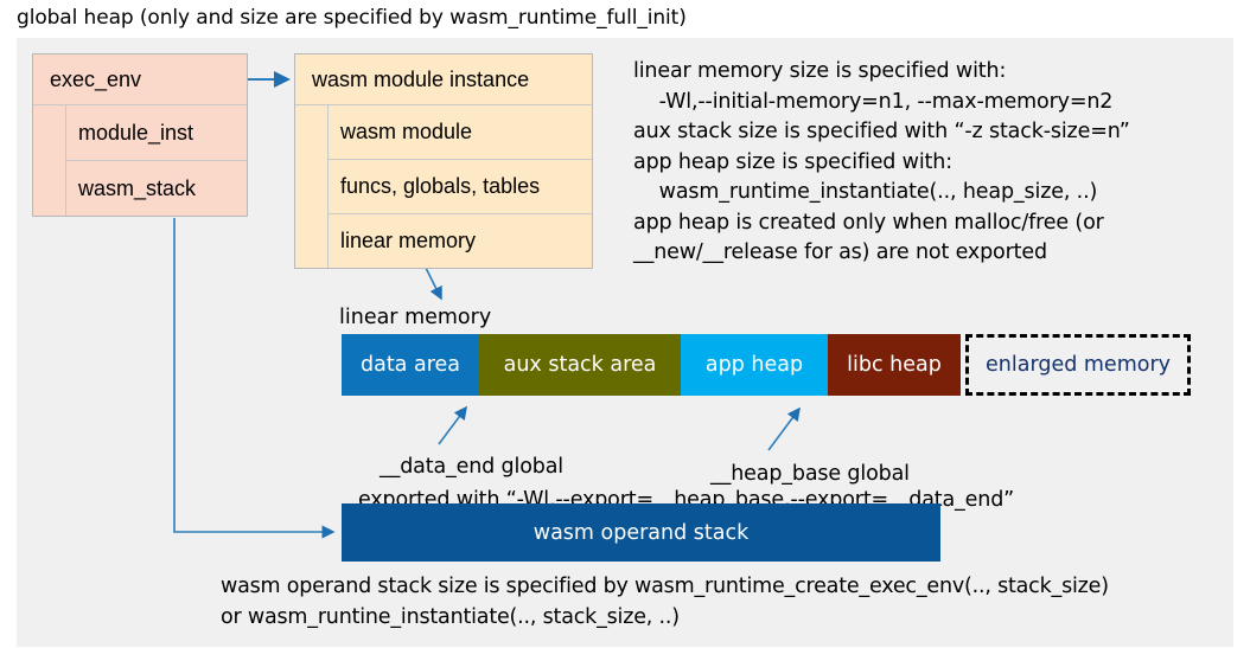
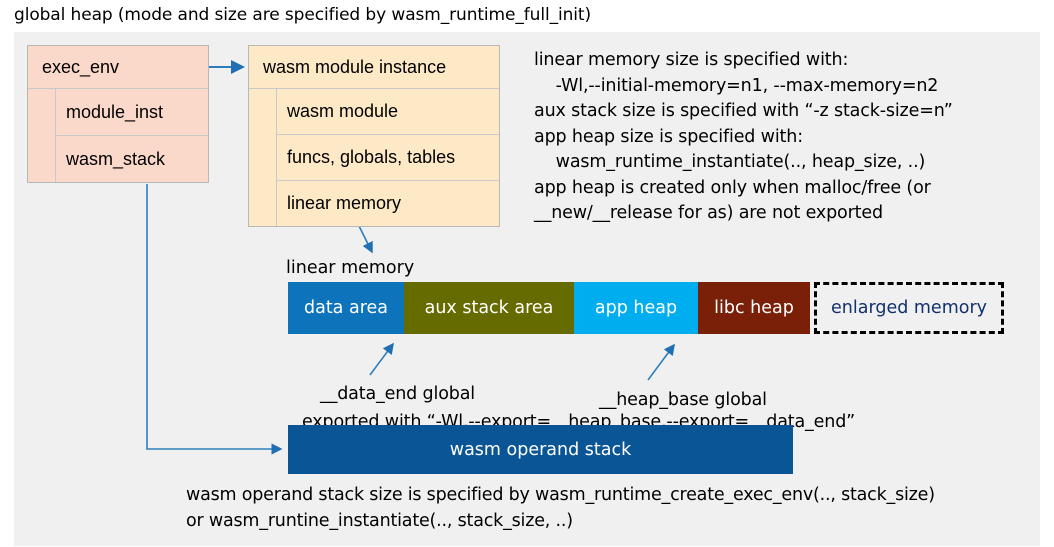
- global heap (only and size are specified by wasm_runtime_full_init)
+ global heap (mode and size are specified by wasm_runtime_full_init)
  exec_env
  module_inst
  wasm_stack
  wasm module instance
  wasm module
  funcs, globals, tables
  linear memory
  linear memory size is specified with:
  -Wl,--initial-memory=n1, --max-memory=n2
  aux stack size is specified with “-z stack-size=n”
  app heap size is specified with:
  wasm_runtime_instantiate(.., heap_size, ..)
  app heap is created only when malloc/free (or
  __new/__release for as) are not exported
  linear memory
  data area
  aux stack area
  app heap
  libc heap
  enlarged memory
  __data_end global
  __heap_base global
  exported with “-Wl,--export=__heap_base,--export=__data_end”
  wasm operand stack
  wasm operand stack size is specified by wasm_runtime_create_exec_env(.., stack_size)
  or wasm_runtine_instantiate(.., stack_size, ..)
